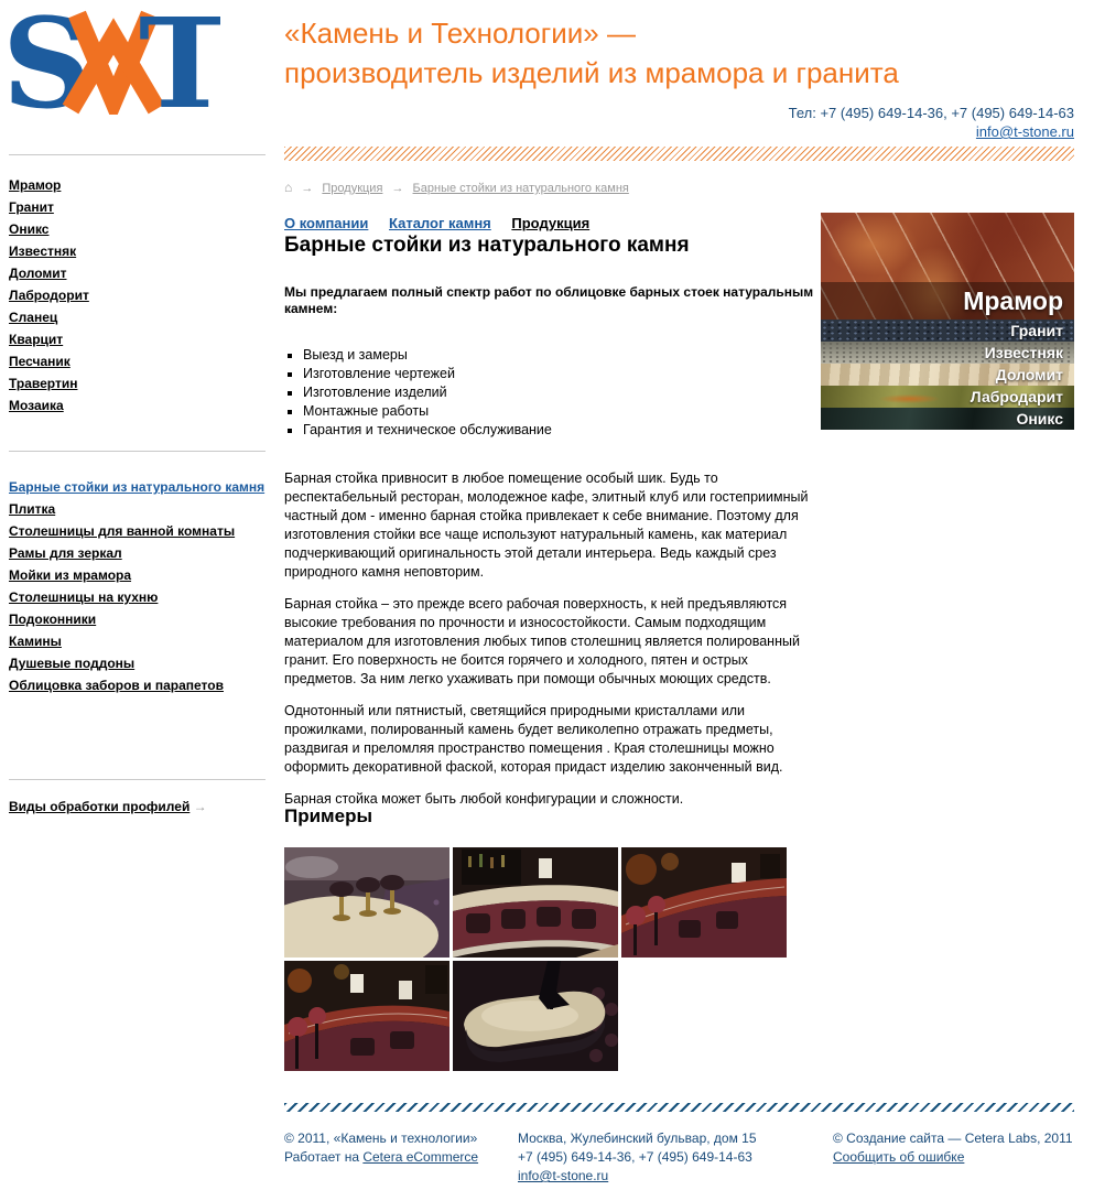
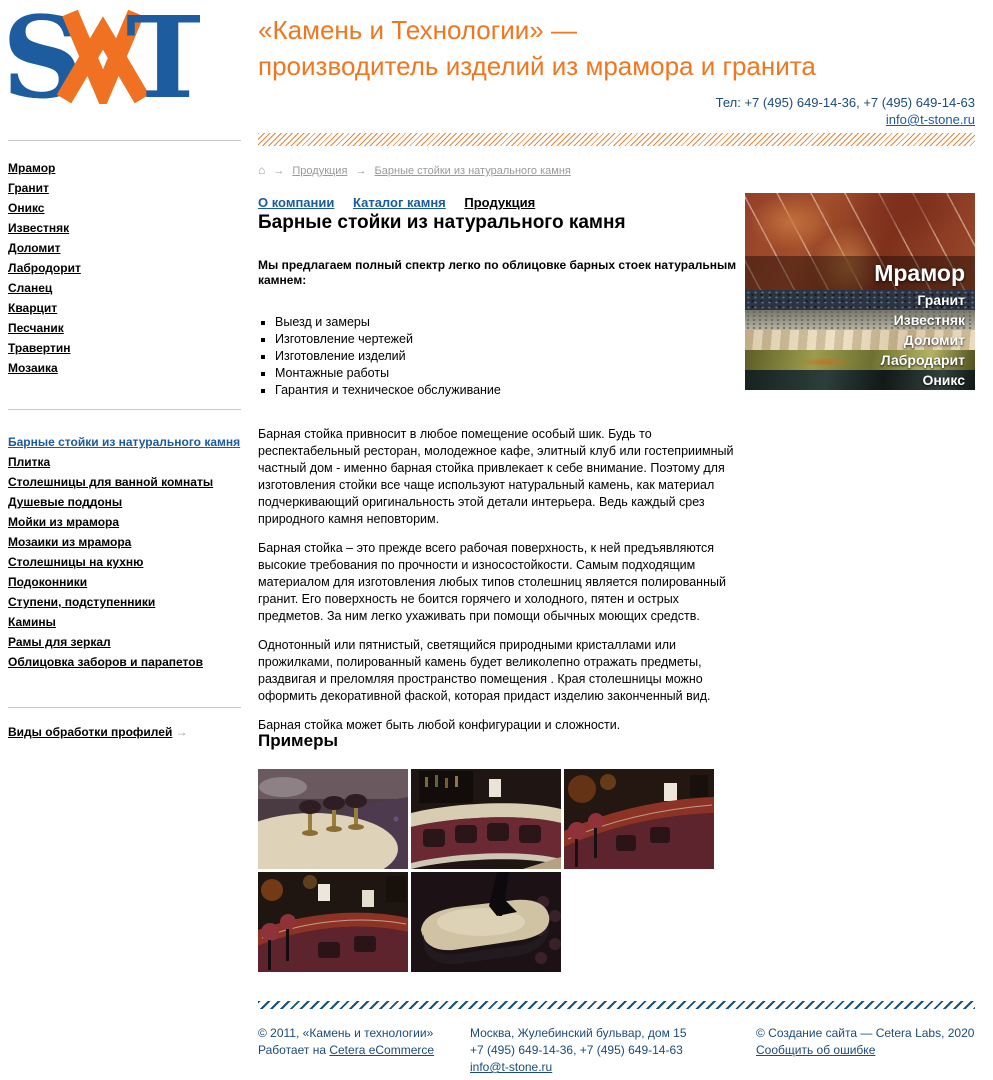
  S
  T
  «Камень и Технологии» —
  производитель изделий из мрамора и гранита
  Тел: +7 (495) 649-14-36, +7 (495) 649-14-63
  info@t-stone.ru
  Мрамор
  Гранит
  Оникс
  Известняк
  Доломит
  Лабродорит
  Сланец
  Кварцит
  Песчаник
  Травертин
  Мозаика
  Барные стойки из натурального камня
  Плитка
  Столешницы для ванной комнаты
- Рамы для зеркал
+ Душевые поддоны
  Мойки из мрамора
+ Мозаики из мрамора
  Столешницы на кухню
  Подоконники
+ Ступени, подступенники
  Камины
- Душевые поддоны
+ Рамы для зеркал
  Облицовка заборов и парапетов
  Виды обработки профилей →
  ⌂ → Продукция → Барные стойки из натурального камня
  О компании Каталог камня Продукция
  Барные стойки из натурального камня
- Мы предлагаем полный спектр работ по облицовке барных стоек натуральным камнем:
+ Мы предлагаем полный спектр легко по облицовке барных стоек натуральным камнем:
  Выезд и замеры
  Изготовление чертежей
  Изготовление изделий
  Монтажные работы
  Гарантия и техническое обслуживание
  Мрамор
  Гранит
  Известняк
  Доломит
  Лабродарит
  Оникс
  Барная стойка привносит в любое помещение особый шик. Будь то респектабельный ресторан, молодежное кафе, элитный клуб или гостеприимный частный дом - именно барная стойка привлекает к себе внимание. Поэтому для изготовления стойки все чаще используют натуральный камень, как материал подчеркивающий оригинальность этой детали интерьера. Ведь каждый срез природного камня неповторим.
  Барная стойка – это прежде всего рабочая поверхность, к ней предъявляются высокие требования по прочности и износостойкости. Самым подходящим материалом для изготовления любых типов столешниц является полированный гранит. Его поверхность не боится горячего и холодного, пятен и острых предметов. За ним легко ухаживать при помощи обычных моющих средств.
  Однотонный или пятнистый, светящийся природными кристаллами или прожилками, полированный камень будет великолепно отражать предметы, раздвигая и преломляя пространство помещения . Края столешницы можно оформить декоративной фаской, которая придаст изделию законченный вид.
  Барная стойка может быть любой конфигурации и сложности.
  Примеры
  © 2011, «Камень и технологии»
  Работает на Cetera eCommerce
  Москва, Жулебинский бульвар, дом 15
  +7 (495) 649-14-36, +7 (495) 649-14-63
  info@t-stone.ru
- © Создание сайта — Cetera Labs, 2011
+ © Создание сайта — Cetera Labs, 2020
  Сообщить об ошибке
